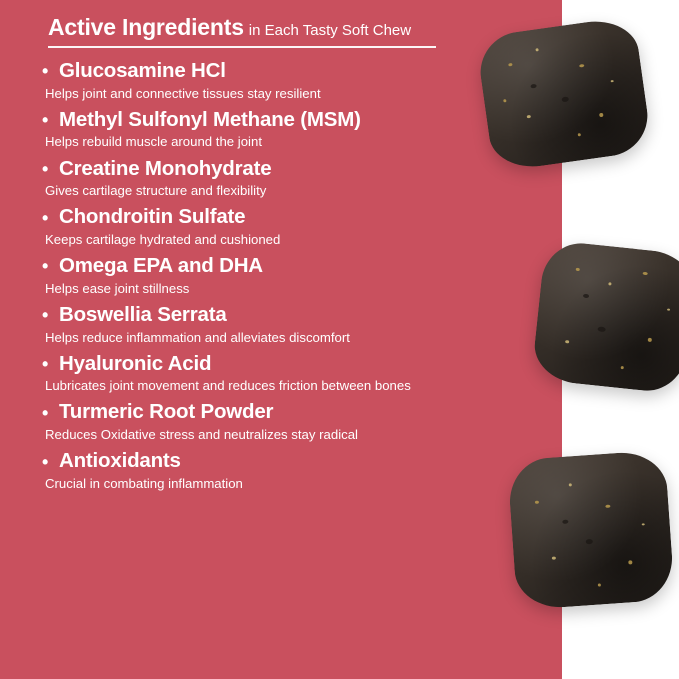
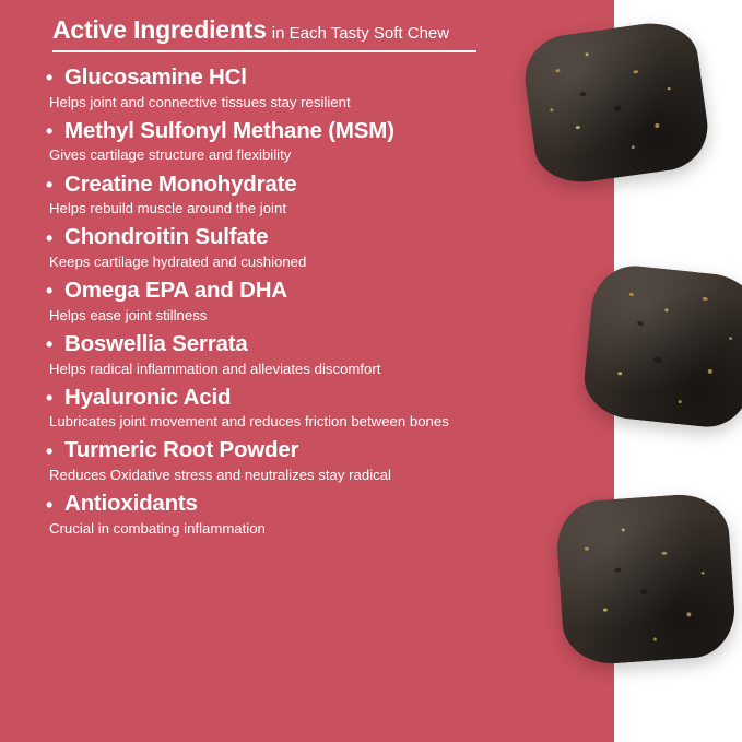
  Active Ingredients in Each Tasty Soft Chew
  • Glucosamine HCl
  Helps joint and connective tissues stay resilient
  • Methyl Sulfonyl Methane (MSM)
- Helps rebuild muscle around the joint
+ Gives cartilage structure and flexibility
  • Creatine Monohydrate
- Gives cartilage structure and flexibility
+ Helps rebuild muscle around the joint
  • Chondroitin Sulfate
  Keeps cartilage hydrated and cushioned
  • Omega EPA and DHA
  Helps ease joint stillness
  • Boswellia Serrata
- Helps reduce inflammation and alleviates discomfort
+ Helps radical inflammation and alleviates discomfort
  • Hyaluronic Acid
  Lubricates joint movement and reduces friction between bones
  • Turmeric Root Powder
  Reduces Oxidative stress and neutralizes stay radical
  • Antioxidants
  Crucial in combating inflammation
